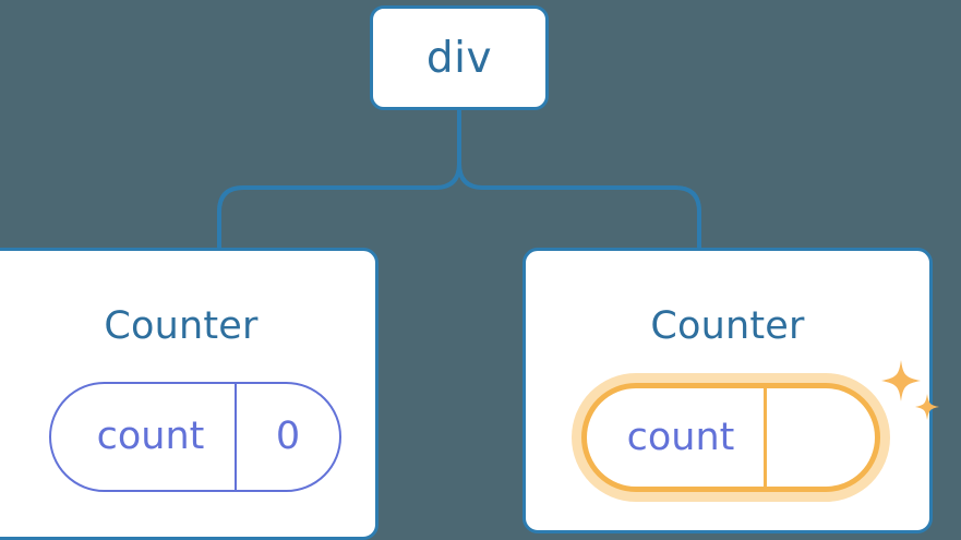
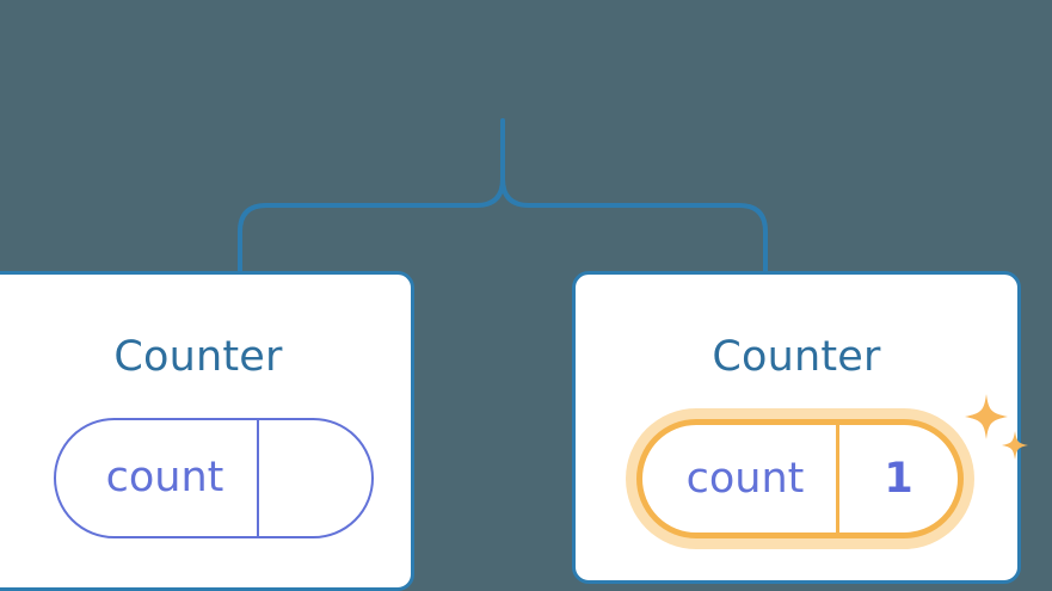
- div
  Counter
  count
- 0
  Counter
  count
+ 1
